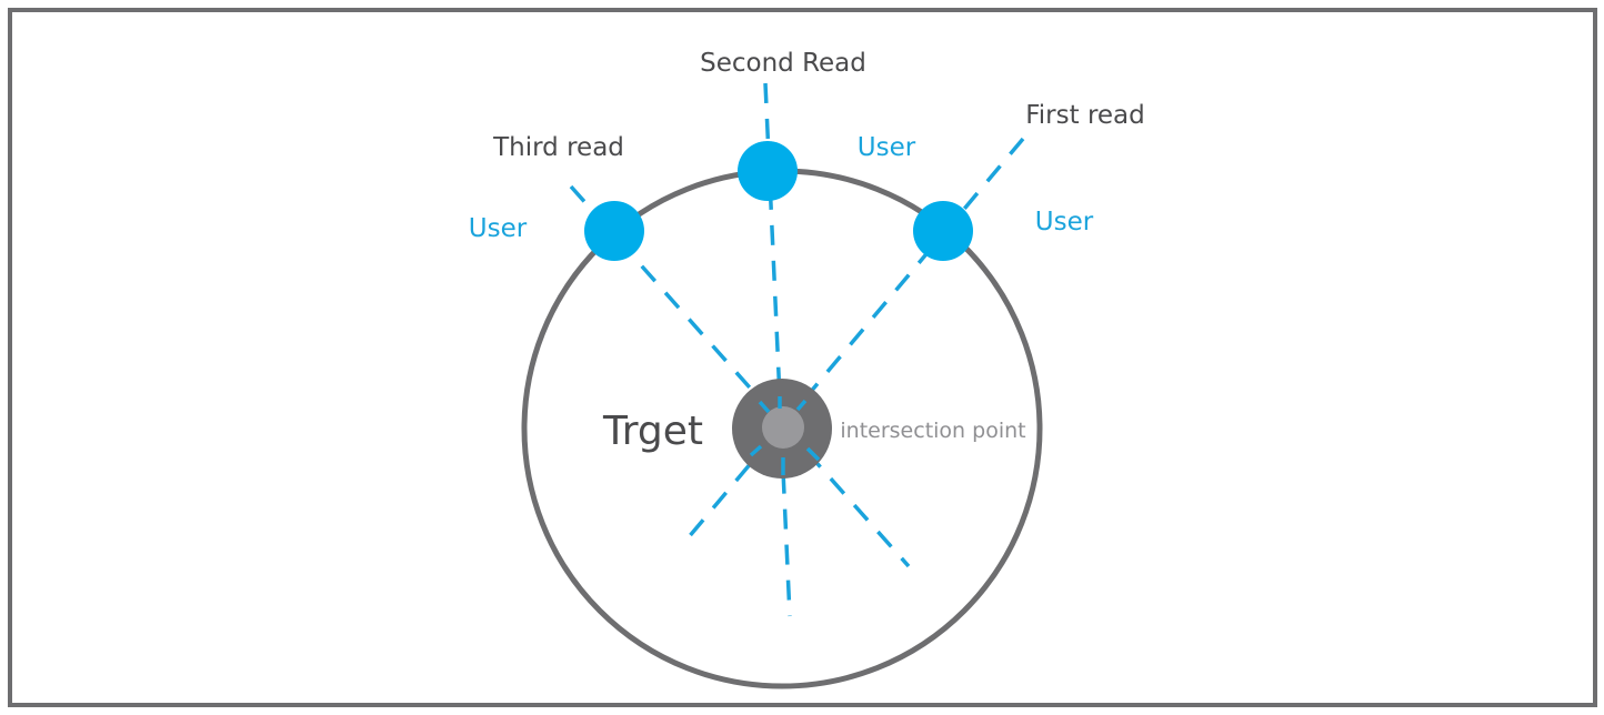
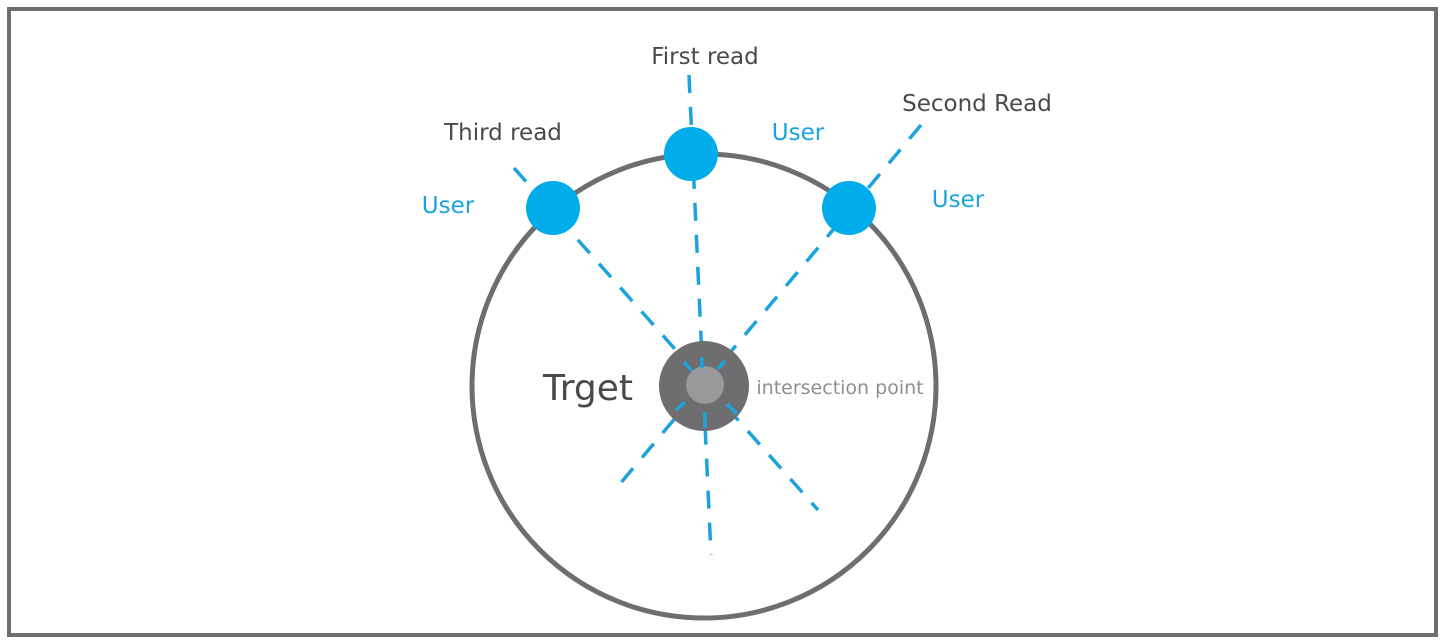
- Second Read
+ First read
  Third read
- First read
+ Second Read
  User
  User
  User
  Trget
  intersection point
